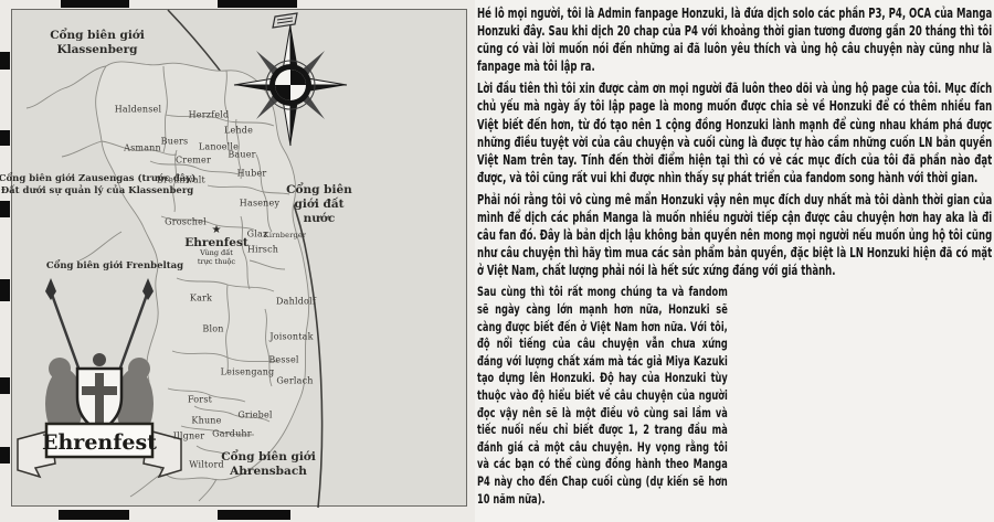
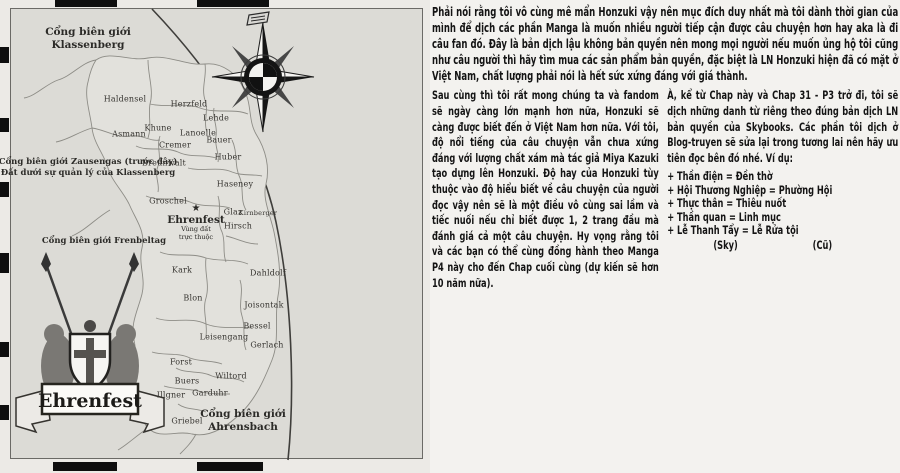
  Ehrenfest
  Cổng biên giới
  Klassenberg
  Cổng biên giới Zausengas (trước đây)
  Đất dưới sự quản lý của Klassenberg
  Cổng biên giới Frenbeltag
- Cổng biên
- giới đất
- nước
  Cổng biên giới
  Ahrensbach
  ★
  Ehrenfest
  Vùng đất
  trực thuộc
  Haldensel
  Herzfeld
  Lehde
  Asmann
- Buers
+ Khune
  Lanoelle
  Bauer
  Cremer
  Huber
  Breunwalt
  Haseney
  Groschel
  Glaz
  Kirnberger
  Hirsch
  Kark
  Dahldolf
  Blon
  Joisontak
  Bessel
  Leisengang
  Gerlach
  Forst
- Griebel
+ Wiltord
- Khune
+ Buers
  Garduhr
  Illgner
- Wiltord
+ Griebel
- Hé lô mọi người, tôi là Admin fanpage Honzuki, là đứa dịch solo các phần P3, P4, OCA của Manga Honzuki đây. Sau khi dịch 20 chap của P4 với khoảng thời gian tương đương gần 20 tháng thì tôi cũng có vài lời muốn nói đến những ai đã luôn yêu thích và ủng hộ câu chuyện này cũng như là fanpage mà tôi lập ra.
- Lời đầu tiên thì tôi xin được cảm ơn mọi người đã luôn theo dõi và ủng hộ page của tôi. Mục đích chủ yếu mà ngày ấy tôi lập page là mong muốn được chia sẻ về Honzuki để có thêm nhiều fan Việt biết đến hơn, từ đó tạo nên 1 cộng đồng Honzuki lành mạnh để cùng nhau khám phá được những điều tuyệt vời của câu chuyện và cuối cùng là được tự hào cầm những cuốn LN bản quyền Việt Nam trên tay. Tính đến thời điểm hiện tại thì có vẻ các mục đích của tôi đã phần nào đạt được, và tôi cũng rất vui khi được nhìn thấy sự phát triển của fandom song hành với thời gian.
- Phải nói rằng tôi vô cùng mê mẩn Honzuki vậy nên mục đích duy nhất mà tôi dành thời gian của mình để dịch các phần Manga là muốn nhiều người tiếp cận được câu chuyện hơn hay aka là đi câu fan đó. Đây là bản dịch lậu không bản quyền nên mong mọi người nếu muốn ủng hộ tôi cũng như câu chuyện thì hãy tìm mua các sản phẩm bản quyền, đặc biệt là LN Honzuki hiện đã có mặt ở Việt Nam, chất lượng phải nói là hết sức xứng đáng với giá thành.
+ Phải nói rằng tôi vô cùng mê mẩn Honzuki vậy nên mục đích duy nhất mà tôi dành thời gian của mình để dịch các phần Manga là muốn nhiều người tiếp cận được câu chuyện hơn hay aka là đi câu fan đó. Đây là bản dịch lậu không bản quyền nên mong mọi người nếu muốn ủng hộ tôi cũng như câu người thì hãy tìm mua các sản phẩm bản quyền, đặc biệt là LN Honzuki hiện đã có mặt ở Việt Nam, chất lượng phải nói là hết sức xứng đáng với giá thành.
  Sau cùng thì tôi rất mong chúng ta và fandom sẽ ngày càng lớn mạnh hơn nữa, Honzuki sẽ càng được biết đến ở Việt Nam hơn nữa. Với tôi, độ nổi tiếng của câu chuyện vẫn chưa xứng đáng với lượng chất xám mà tác giả Miya Kazuki tạo dựng lên Honzuki. Độ hay của Honzuki tùy thuộc vào độ hiểu biết về câu chuyện của người đọc vậy nên sẽ là một điều vô cùng sai lầm và tiếc nuối nếu chỉ biết được 1, 2 trang đầu mà đánh giá cả một câu chuyện. Hy vọng rằng tôi và các bạn có thể cùng đồng hành theo Manga P4 này cho đến Chap cuối cùng (dự kiến sẽ hơn 10 năm nữa).
+ À, kể từ Chap này và Chap 31 - P3 trở đi, tôi sẽ dịch những danh từ riêng theo đúng bản dịch LN bản quyền của Skybooks. Các phần tôi dịch ở Blog-truyen sẽ sửa lại trong tương lai nên hãy ưu tiên đọc bên đó nhé. Ví dụ:
+ + Thần điện = Đền thờ
+ + Hội Thương Nghiệp = Phường Hội
+ + Thực thân = Thiêu nuốt
+ + Thần quan = Linh mục
+ + Lễ Thanh Tẩy = Lễ Rửa tội
+ (Sky)
+ (Cũ)
